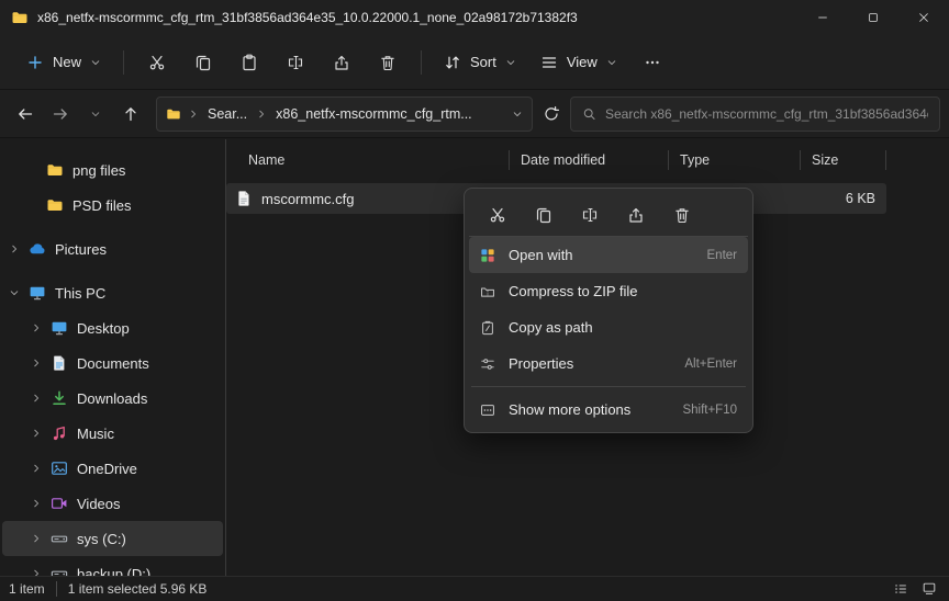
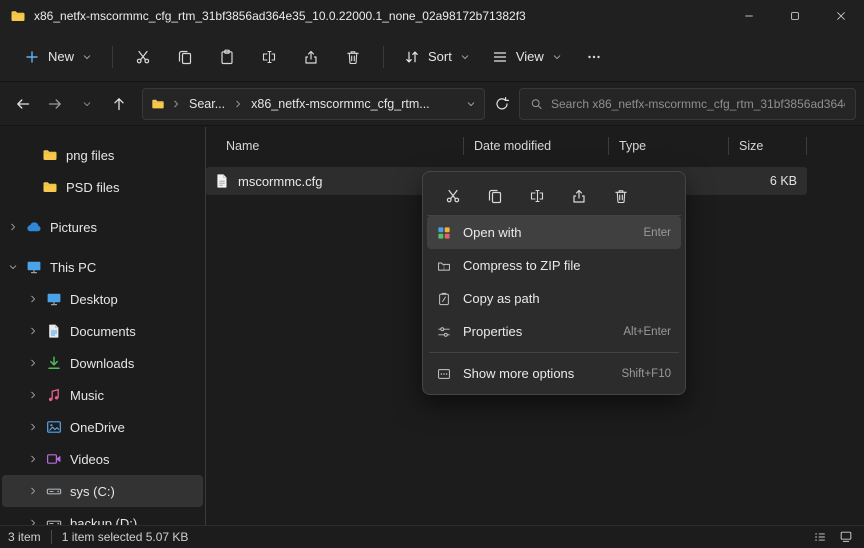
  x86_netfx-mscormmc_cfg_rtm_31bf3856ad364e35_10.0.22000.1_none_02a98172b71382f3
  New
  Sort
  View
  Sear...
  x86_netfx-mscormmc_cfg_rtm...
  Search x86_netfx-mscormmc_cfg_rtm_31bf3856ad364
  png files
  PSD files
  Pictures
  This PC
  Desktop
  Documents
  Downloads
  Music
  OneDrive
  Videos
  sys (C:)
  backup (D:)
  Name
  Date modified
  Type
  Size
  mscormmc.cfg
  6 KB
  Open with
  Enter
  Compress to ZIP file
  Copy as path
  Properties
  Alt+Enter
  Show more options
  Shift+F10
- 1 item
+ 3 item
- 1 item selected 5.96 KB
+ 1 item selected 5.07 KB
